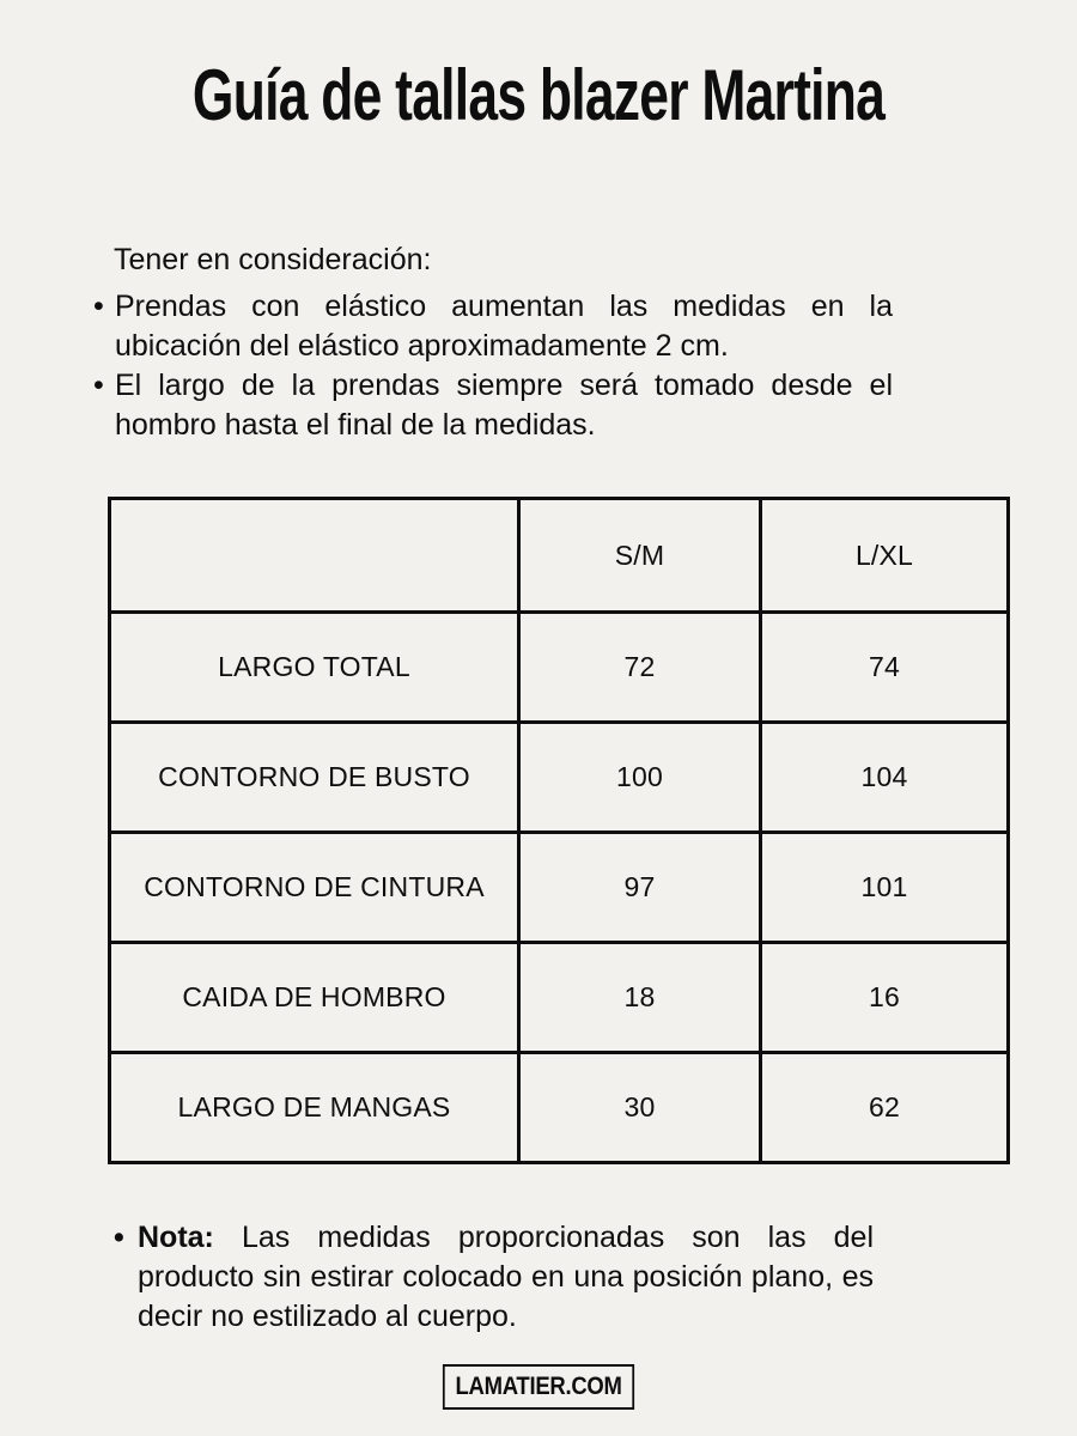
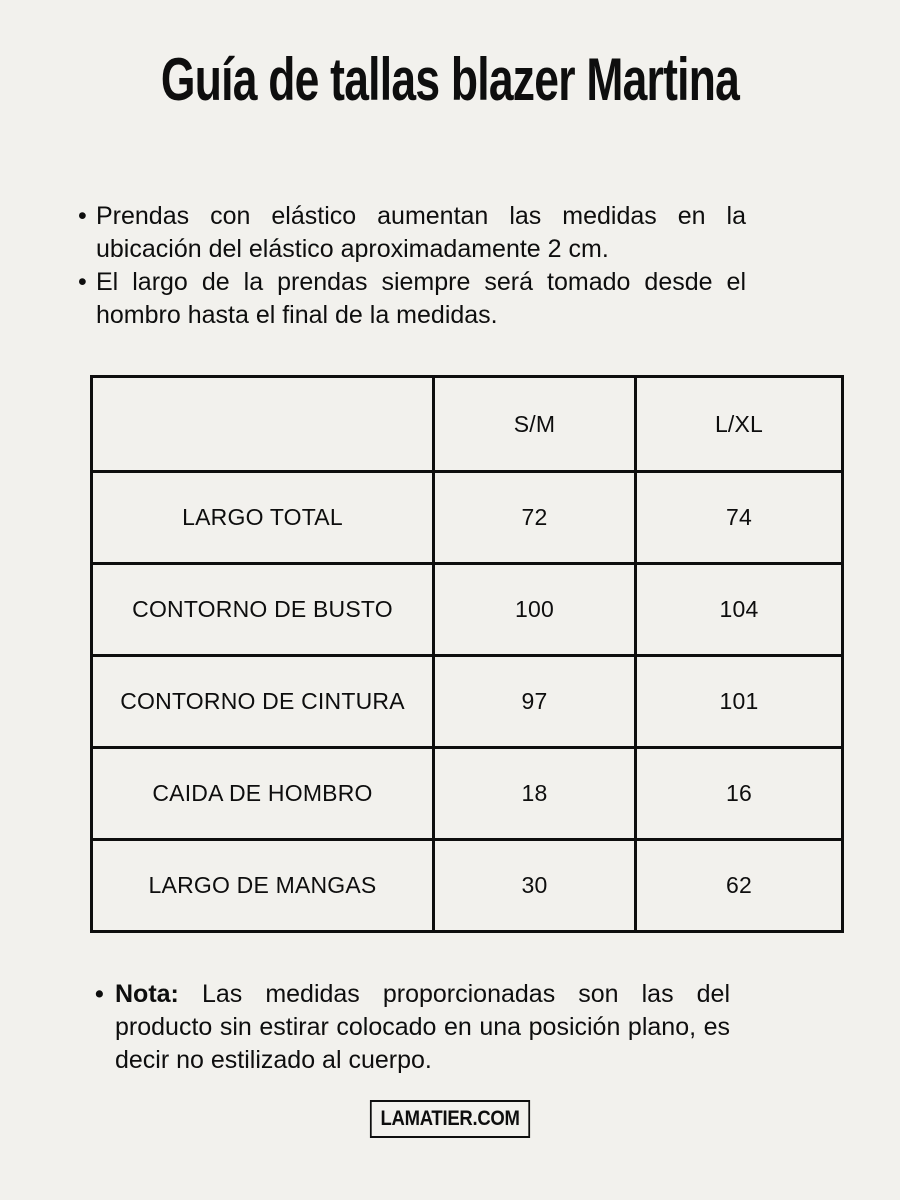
  Guía de tallas blazer Martina
- Tener en consideración:
  Prendas con elástico aumentan las medidas en la ubicación del elástico aproximadamente 2 cm.
  El largo de la prendas siempre será tomado desde el hombro hasta el final de la medidas.
  	S/M	L/XL
  LARGO TOTAL	72	74
  CONTORNO DE BUSTO	100	104
  CONTORNO DE CINTURA	97	101
  CAIDA DE HOMBRO	18	16
  LARGO DE MANGAS	30	62
  Nota: Las medidas proporcionadas son las del producto sin estirar colocado en una posición plano, es decir no estilizado al cuerpo.
  LAMATIER.COM
